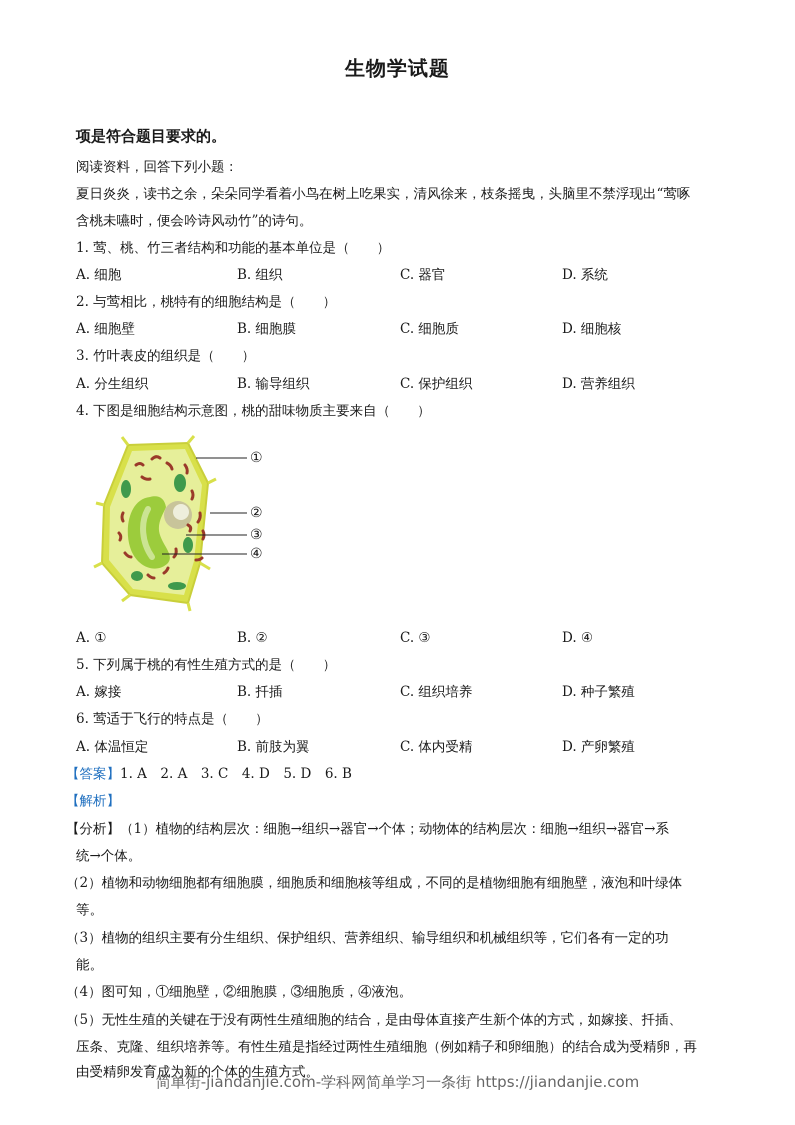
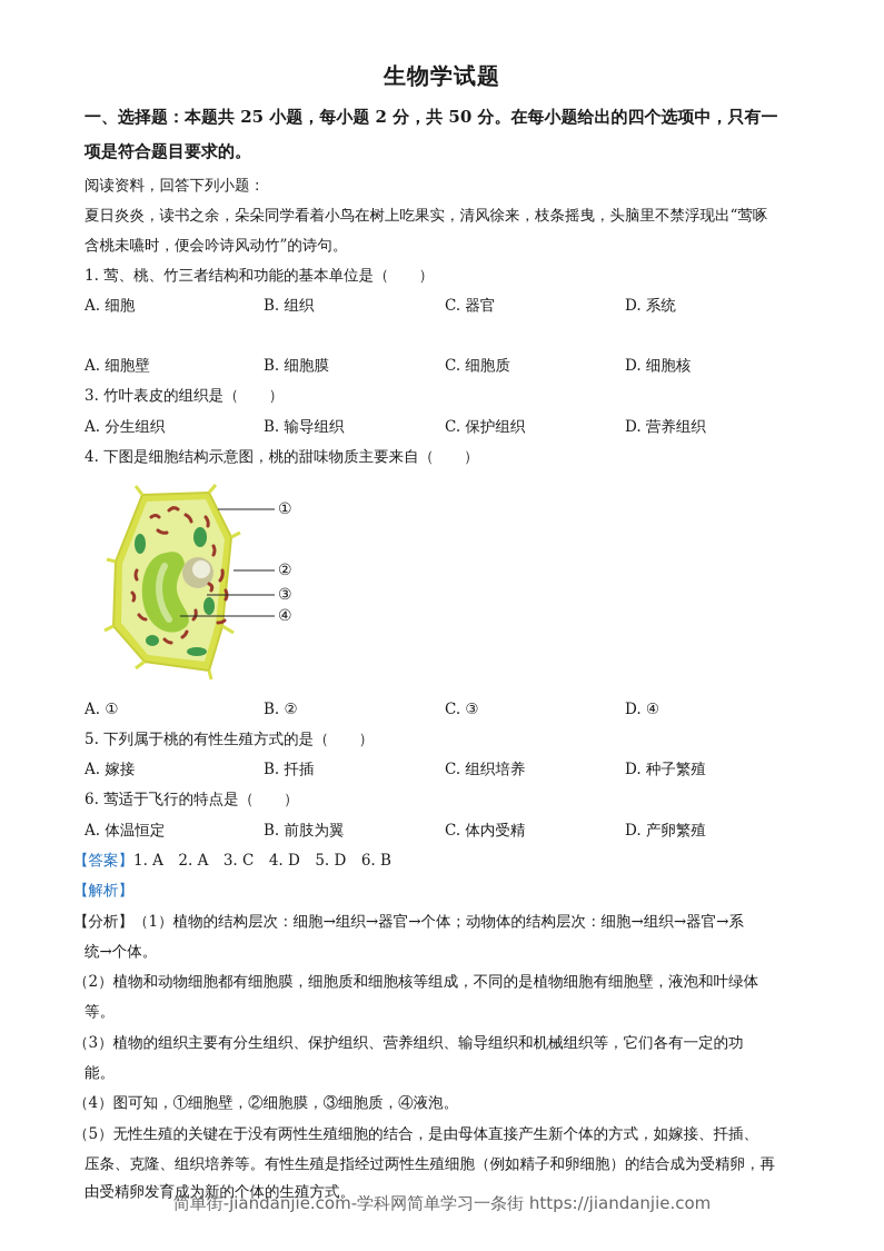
  生物学试题
+ 一、选择题：本题共 25 小题，每小题 2 分，共 50 分。在每小题给出的四个选项中，只有一
  项是符合题目要求的。
  阅读资料，回答下列小题：
  夏日炎炎，读书之余，朵朵同学看着小鸟在树上吃果实，清风徐来，枝条摇曳，头脑里不禁浮现出“莺啄
  含桃未嚥时，便会吟诗风动竹”的诗句。
  1. 莺、桃、竹三者结构和功能的基本单位是（ ）
  A. 细胞
  B. 组织
  C. 器官
  D. 系统
- 2. 与莺相比，桃特有的细胞结构是（ ）
  A. 细胞壁
  B. 细胞膜
  C. 细胞质
  D. 细胞核
  3. 竹叶表皮的组织是（ ）
  A. 分生组织
  B. 输导组织
  C. 保护组织
  D. 营养组织
  4. 下图是细胞结构示意图，桃的甜味物质主要来自（ ）
  ①
  ②
  ③
  ④
  A. ①
  B. ②
  C. ③
  D. ④
  5. 下列属于桃的有性生殖方式的是（ ）
  A. 嫁接
  B. 扦插
  C. 组织培养
  D. 种子繁殖
  6. 莺适于飞行的特点是（ ）
  A. 体温恒定
  B. 前肢为翼
  C. 体内受精
  D. 产卵繁殖
  【答案】1. A 2. A 3. C 4. D 5. D 6. B
  【解析】
  【分析】（1）植物的结构层次：细胞→组织→器官→个体；动物体的结构层次：细胞→组织→器官→系
  统→个体。
  （2）植物和动物细胞都有细胞膜，细胞质和细胞核等组成，不同的是植物细胞有细胞壁，液泡和叶绿体
  等。
  （3）植物的组织主要有分生组织、保护组织、营养组织、输导组织和机械组织等，它们各有一定的功
  能。
  （4）图可知，①细胞壁，②细胞膜，③细胞质，④液泡。
  （5）无性生殖的关键在于没有两性生殖细胞的结合，是由母体直接产生新个体的方式，如嫁接、扦插、
  压条、克隆、组织培养等。有性生殖是指经过两性生殖细胞（例如精子和卵细胞）的结合成为受精卵，再
  由受精卵发育成为新的个体的生殖方式。
  简单街-jiandanjie.com-学科网简单学习一条街 https://jiandanjie.com
